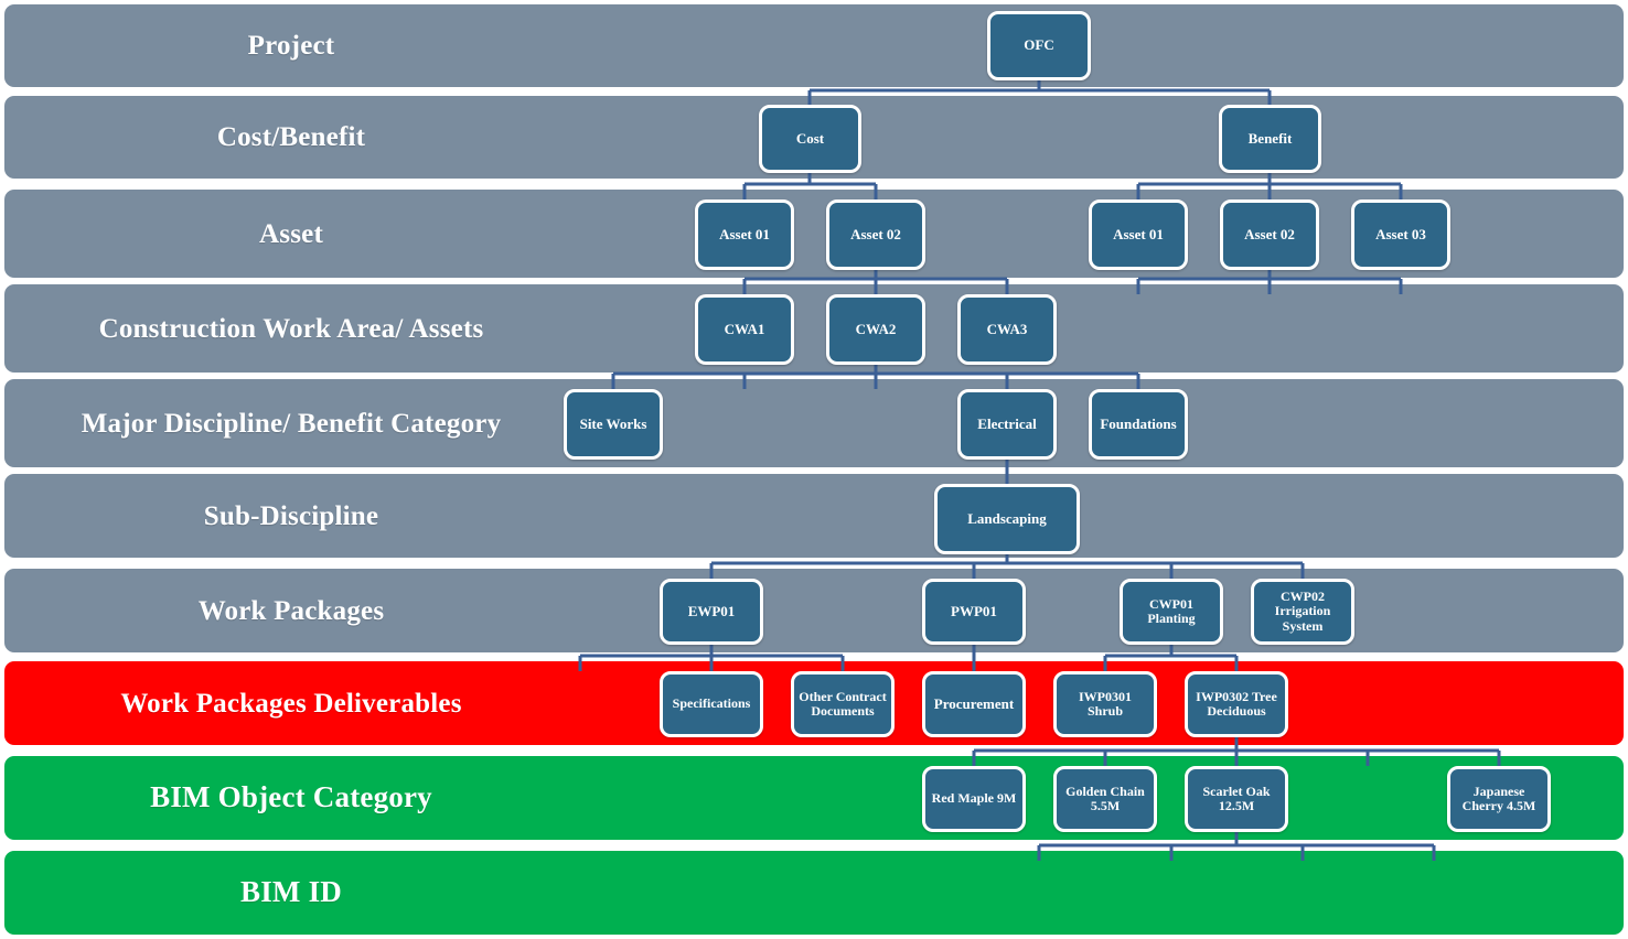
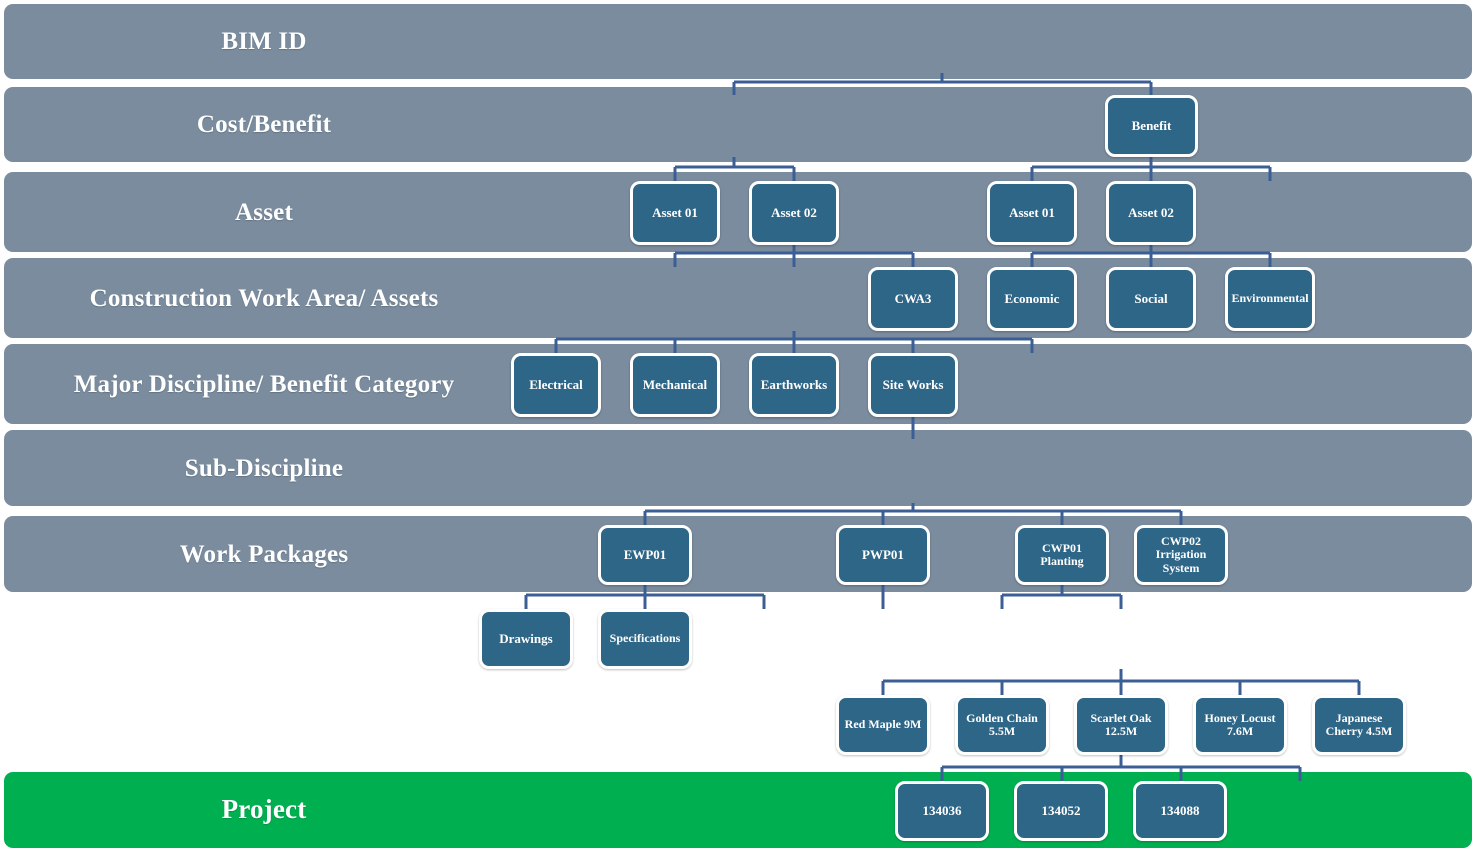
- Project
+ BIM ID
  Cost/Benefit
  Asset
  Construction Work Area/ Assets
  Major Discipline/ Benefit Category
  Sub-Discipline
  Work Packages
- Work Packages Deliverables
- BIM Object Category
- BIM ID
+ Project
- OFC
- Cost
  Benefit
  Asset 01
  Asset 02
  Asset 01
  Asset 02
- Asset 03
- CWA1
- CWA2
  CWA3
+ Economic
+ Social
+ Environmental
- Site Works
+ Electrical
+ Mechanical
+ Earthworks
- Electrical
+ Site Works
- Foundations
- Landscaping
  EWP01
  PWP01
  CWP01 Planting
  CWP02 Irrigation System
+ Drawings
  Specifications
- Other Contract Documents
- Procurement
- IWP0301 Shrub
- IWP0302 Tree Deciduous
  Red Maple 9M
  Golden Chain 5.5M
  Scarlet Oak 12.5M
+ Honey Locust 7.6M
  Japanese Cherry 4.5M
+ 134036
+ 134052
+ 134088
